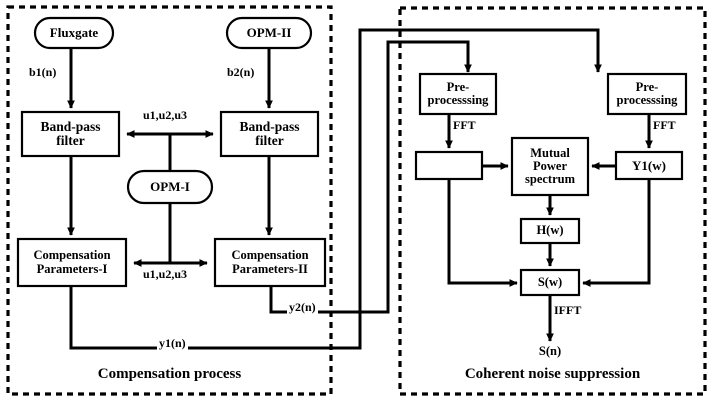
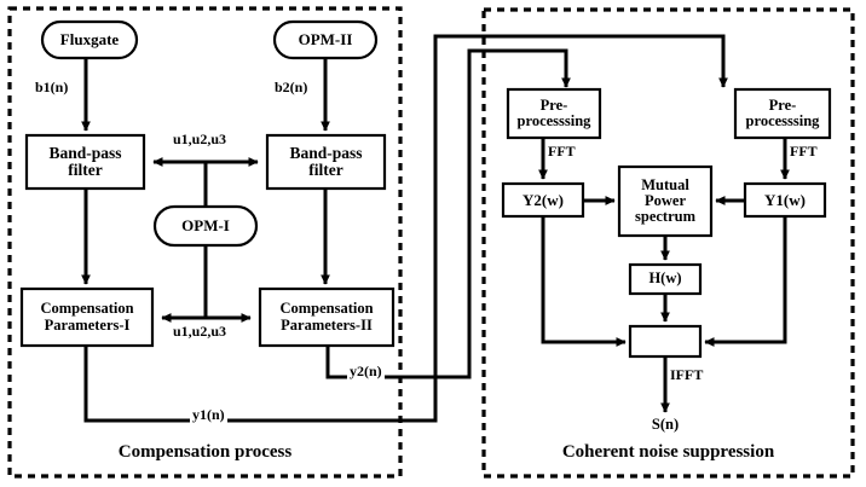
  Fluxgate
  OPM-II
  Band-pass
  filter
  Band-pass
  filter
  OPM-I
  Compensation
  Parameters-I
  Compensation
  Parameters-II
  Pre-
  processsing
  Pre-
  processsing
+ Y2(w)
  Y1(w)
  Mutual
  Power
  spectrum
  H(w)
- S(w)
  S(n)
  b1(n)
  b2(n)
  u1,u2,u3
  u1,u2,u3
  y1(n)
  y2(n)
  FFT
  FFT
  IFFT
  Compensation process
  Coherent noise suppression
